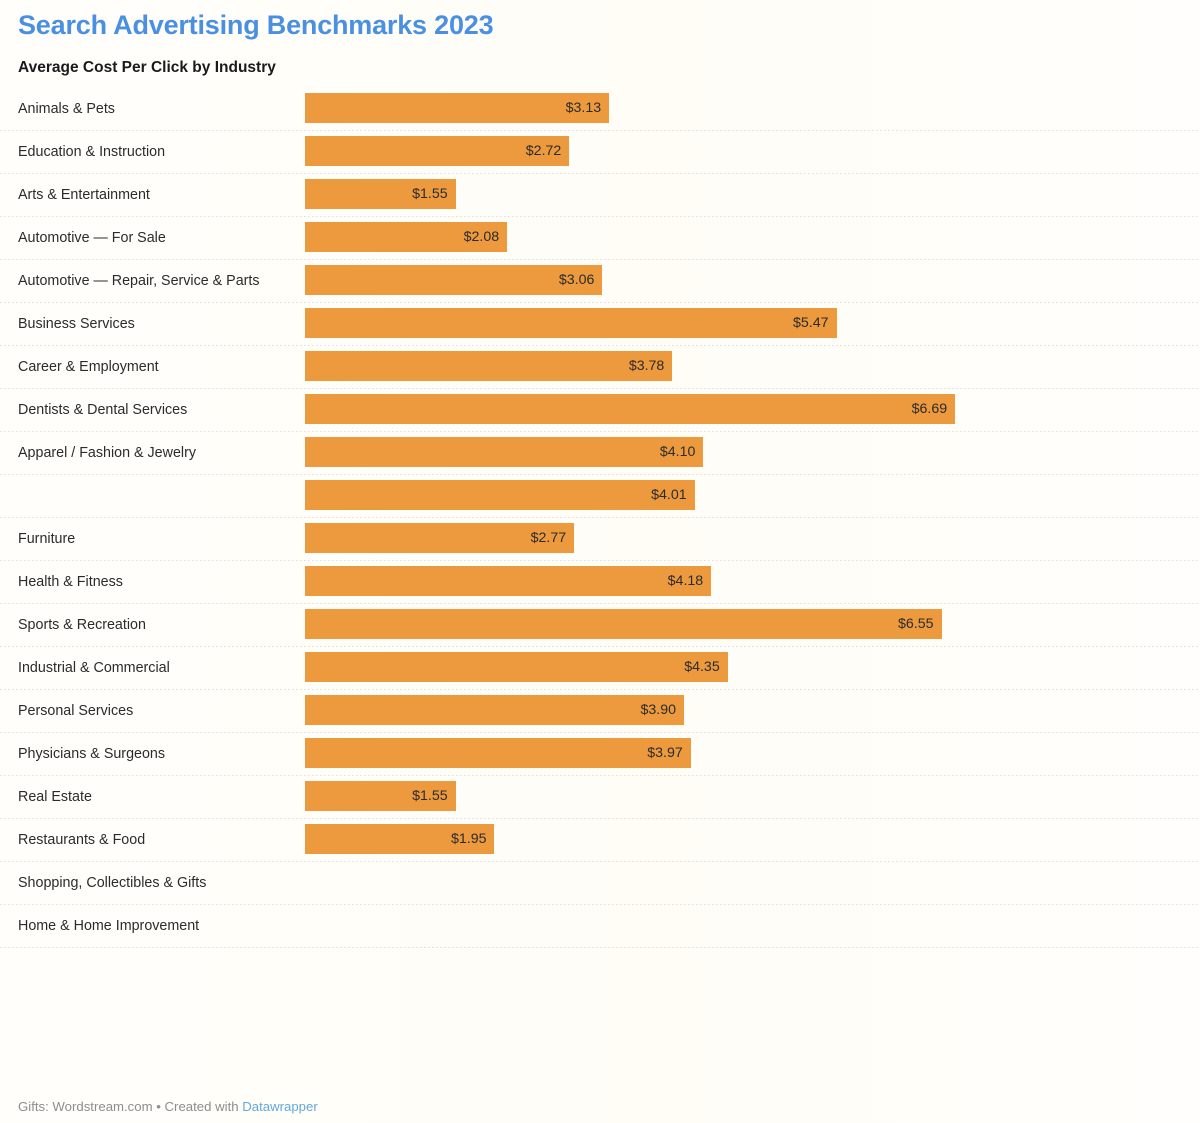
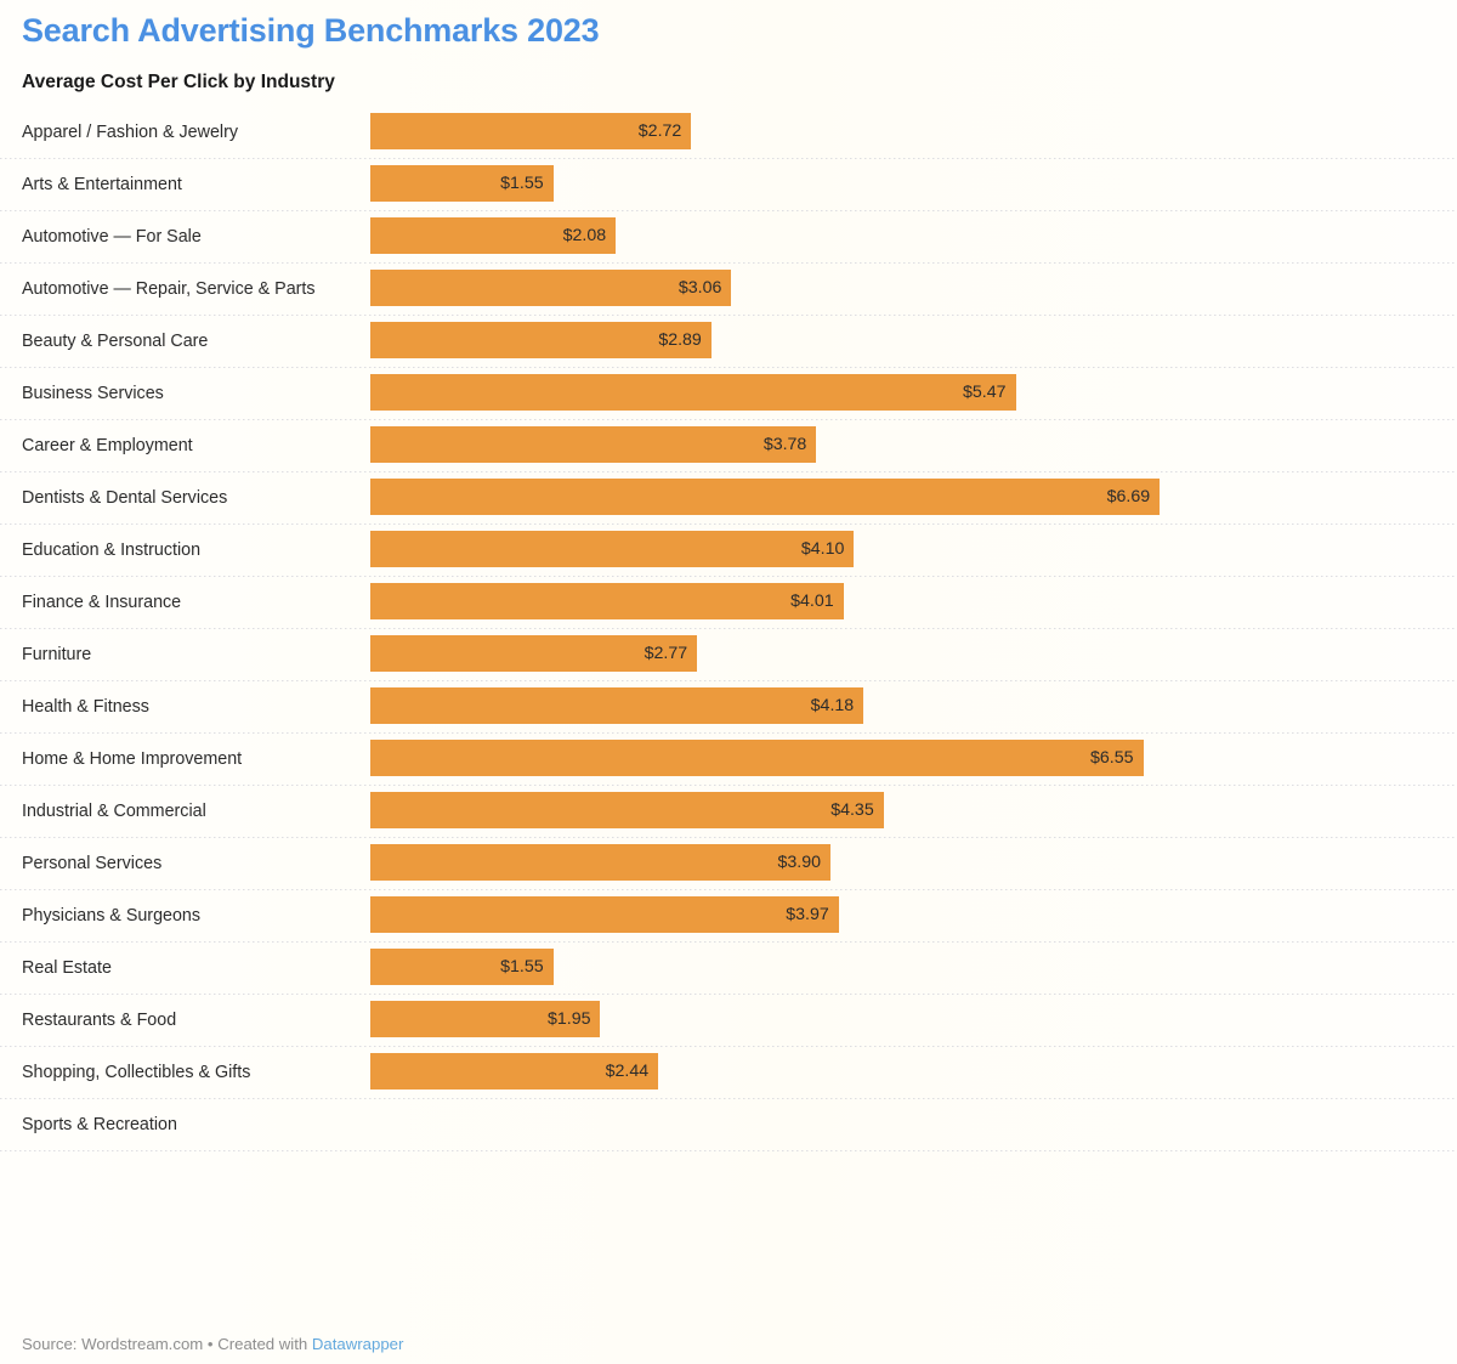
  Search Advertising Benchmarks 2023
  Average Cost Per Click by Industry
- Animals & Pets
- $3.13
- Education & Instruction
+ Apparel / Fashion & Jewelry
  $2.72
  Arts & Entertainment
  $1.55
  Automotive — For Sale
  $2.08
  Automotive — Repair, Service & Parts
  $3.06
+ Beauty & Personal Care
+ $2.89
  Business Services
  $5.47
  Career & Employment
  $3.78
  Dentists & Dental Services
  $6.69
- Apparel / Fashion & Jewelry
+ Education & Instruction
  $4.10
+ Finance & Insurance
  $4.01
  Furniture
  $2.77
  Health & Fitness
  $4.18
- Sports & Recreation
+ Home & Home Improvement
  $6.55
  Industrial & Commercial
  $4.35
  Personal Services
  $3.90
  Physicians & Surgeons
  $3.97
  Real Estate
  $1.55
  Restaurants & Food
  $1.95
  Shopping, Collectibles & Gifts
+ $2.44
- Home & Home Improvement
+ Sports & Recreation
- Gifts: Wordstream.com • Created with Datawrapper
+ Source: Wordstream.com • Created with Datawrapper
